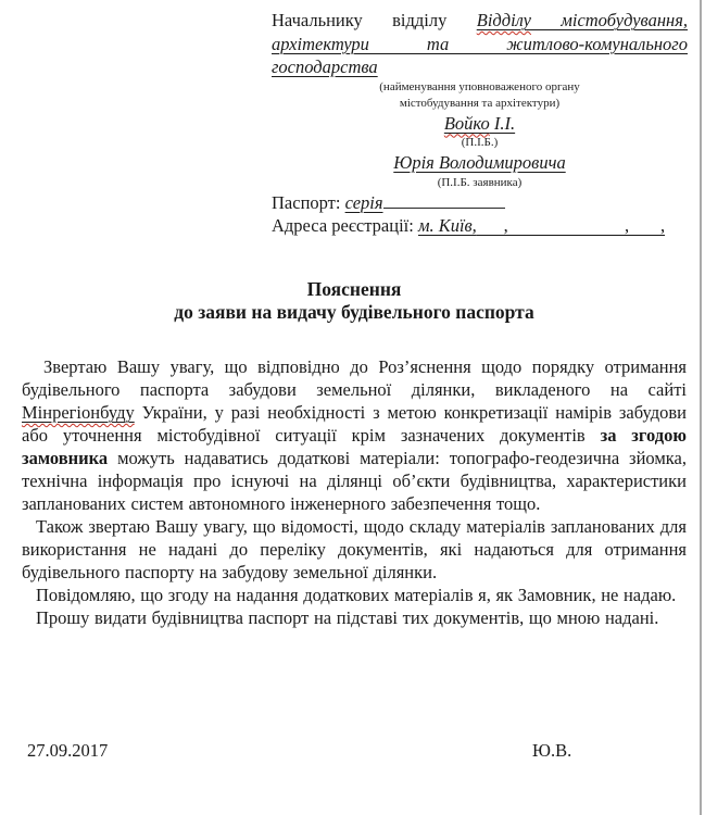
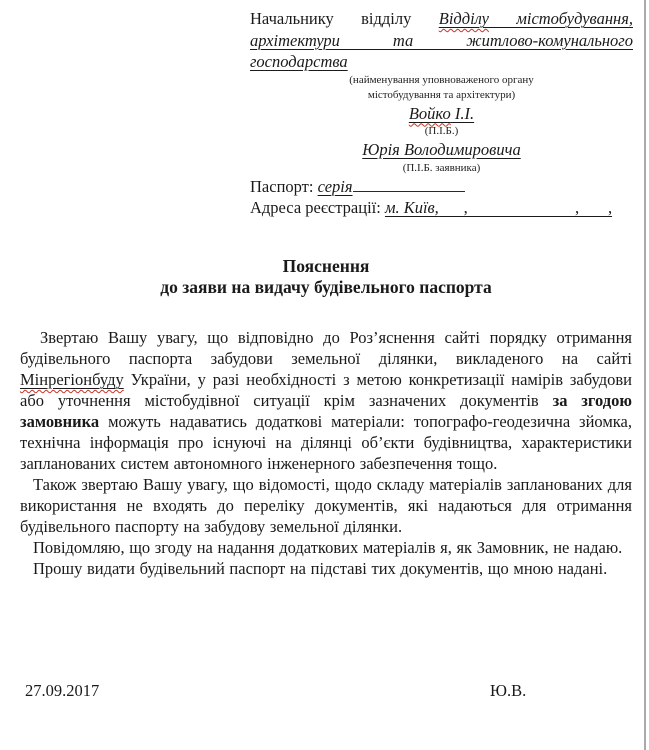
  Начальнику відділу Відділу містобудування, архітектури та житлово-комунального господарства
  (найменування уповноваженого органу
  містобудування та архітектури)
  Войко І.І.
  (П.І.Б.)
  Юрія Володимировича
  (П.І.Б. заявника)
  Паспорт: серія
  Адреса реєстрації: м. Київ, , , ,
  Пояснення
  до заяви на видачу будівельного паспорта
- Звертаю Вашу увагу, що відповідно до Роз’яснення щодо порядку отримання будівельного паспорта забудови земельної ділянки, викладеного на сайті Мінрегіонбуду України, у разі необхідності з метою конкретизації намірів забудови або уточнення містобудівної ситуації крім зазначених документів за згодою замовника можуть надаватись додаткові матеріали: топографо-геодезична зйомка, технічна інформація про існуючі на ділянці об’єкти будівництва, характеристики запланованих систем автономного інженерного забезпечення тощо.
+ Звертаю Вашу увагу, що відповідно до Роз’яснення сайті порядку отримання будівельного паспорта забудови земельної ділянки, викладеного на сайті Мінрегіонбуду України, у разі необхідності з метою конкретизації намірів забудови або уточнення містобудівної ситуації крім зазначених документів за згодою замовника можуть надаватись додаткові матеріали: топографо-геодезична зйомка, технічна інформація про існуючі на ділянці об’єкти будівництва, характеристики запланованих систем автономного інженерного забезпечення тощо.
- Також звертаю Вашу увагу, що відомості, щодо складу матеріалів запланованих для використання не надані до переліку документів, які надаються для отримання будівельного паспорту на забудову земельної ділянки.
+ Також звертаю Вашу увагу, що відомості, щодо складу матеріалів запланованих для використання не входять до переліку документів, які надаються для отримання будівельного паспорту на забудову земельної ділянки.
  Повідомляю, що згоду на надання додаткових матеріалів я, як Замовник, не надаю.
- Прошу видати будівництва паспорт на підставі тих документів, що мною надані.
+ Прошу видати будівельний паспорт на підставі тих документів, що мною надані.
  27.09.2017
  Ю.В.
